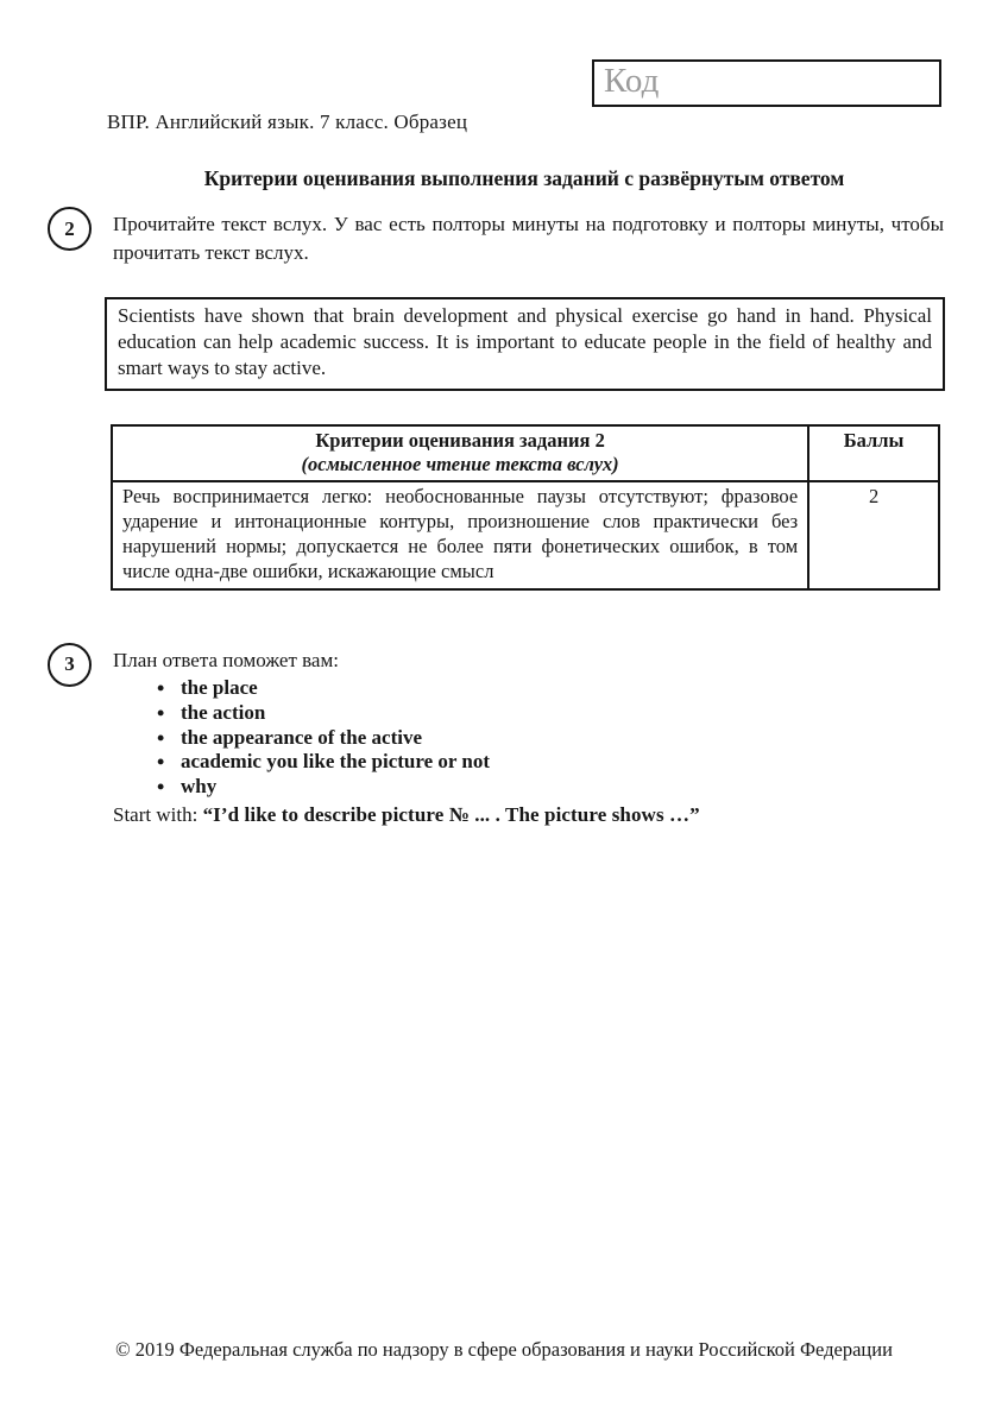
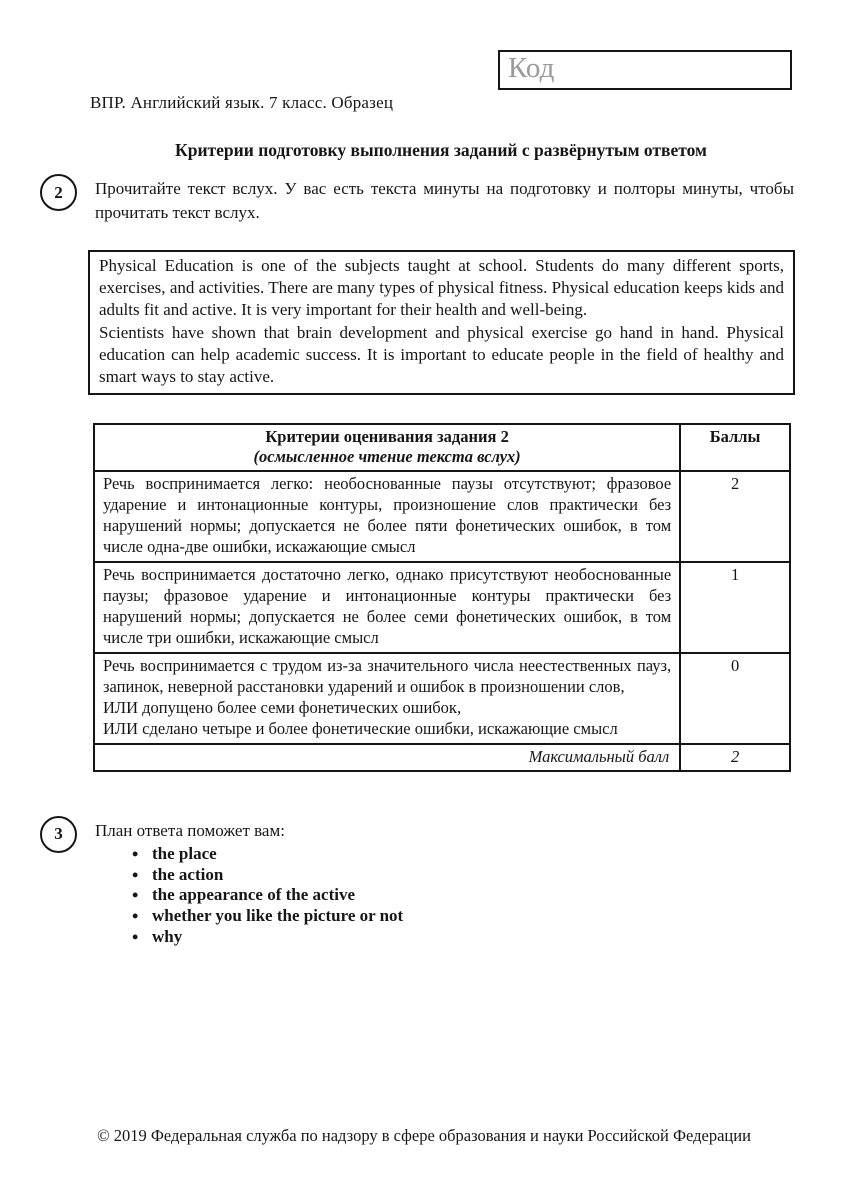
  ВПР. Английский язык. 7 класс. Образец
  Код
- Критерии оценивания выполнения заданий с развёрнутым ответом
+ Критерии подготовку выполнения заданий с развёрнутым ответом
  2
- Прочитайте текст вслух. У вас есть полторы минуты на подготовку и полторы минуты, чтобы прочитать текст вслух.
+ Прочитайте текст вслух. У вас есть текста минуты на подготовку и полторы минуты, чтобы прочитать текст вслух.
+ Physical Education is one of the subjects taught at school. Students do many different sports, exercises, and activities. There are many types of physical fitness. Physical education keeps kids and adults fit and active. It is very important for their health and well-being.
  Scientists have shown that brain development and physical exercise go hand in hand. Physical education can help academic success. It is important to educate people in the field of healthy and smart ways to stay active.
  Критерии оценивания задания 2 (осмысленное чтение текста вслух)	Баллы
  Речь воспринимается легко: необоснованные паузы отсутствуют; фразовое ударение и интонационные контуры, произношение слов практически без нарушений нормы; допускается не более пяти фонетических ошибок, в том числе одна-две ошибки, искажающие смысл	2
+ Речь воспринимается достаточно легко, однако присутствуют необоснованные паузы; фразовое ударение и интонационные контуры практически без нарушений нормы; допускается не более семи фонетических ошибок, в том числе три ошибки, искажающие смысл	1
+ Речь воспринимается с трудом из-за значительного числа неестественных пауз, запинок, неверной расстановки ударений и ошибок в произношении слов, ИЛИ допущено более семи фонетических ошибок, ИЛИ сделано четыре и более фонетические ошибки, искажающие смысл	0
+ Максимальный балл	2
  3
  План ответа поможет вам:
  the place
  the action
  the appearance of the active
- academic you like the picture or not
+ whether you like the picture or not
  why
- Start with: “I’d like to describe picture № ... . The picture shows …”
  © 2019 Федеральная служба по надзору в сфере образования и науки Российской Федерации
